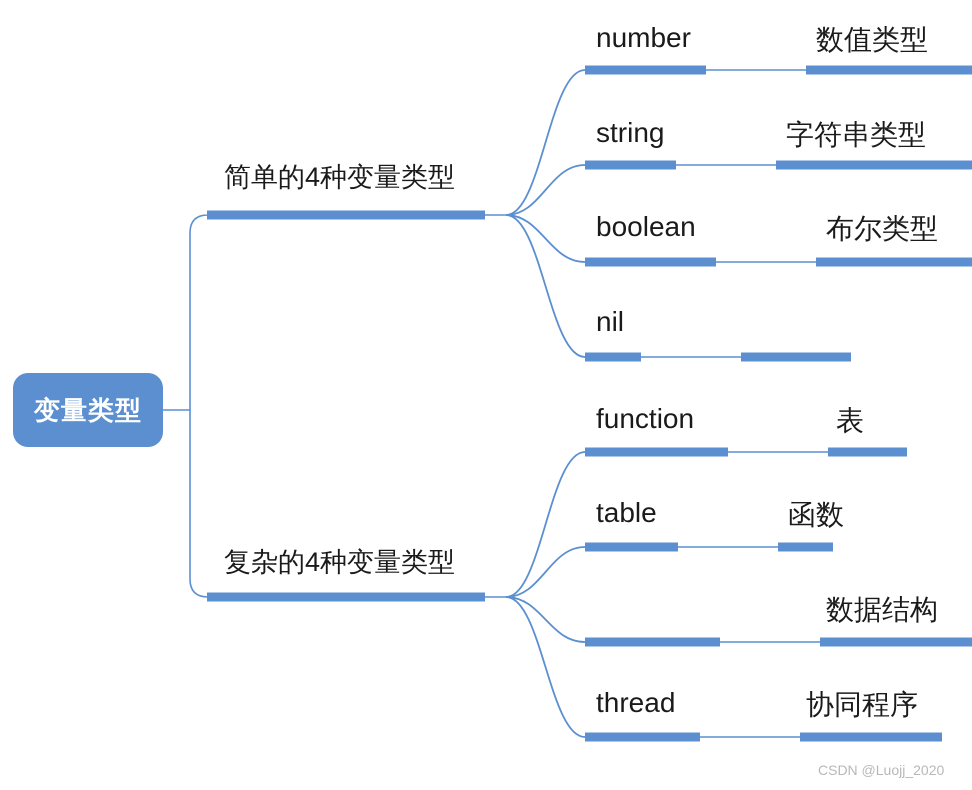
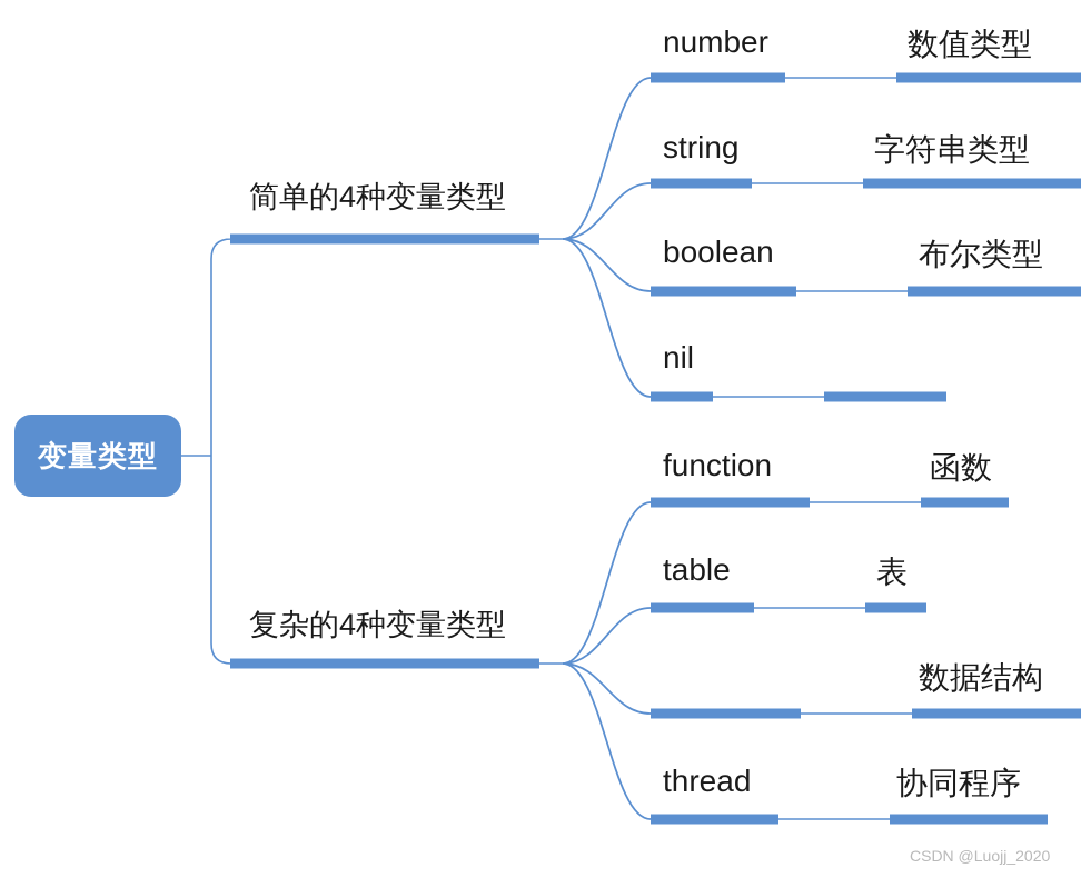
  变量类型
  CSDN @Luojj_2020
  简单的4种变量类型
  number
  数值类型
  string
  字符串类型
  boolean
  布尔类型
  nil
  复杂的4种变量类型
  function
- 表
+ 函数
  table
- 函数
+ 表
  数据结构
  thread
  协同程序
